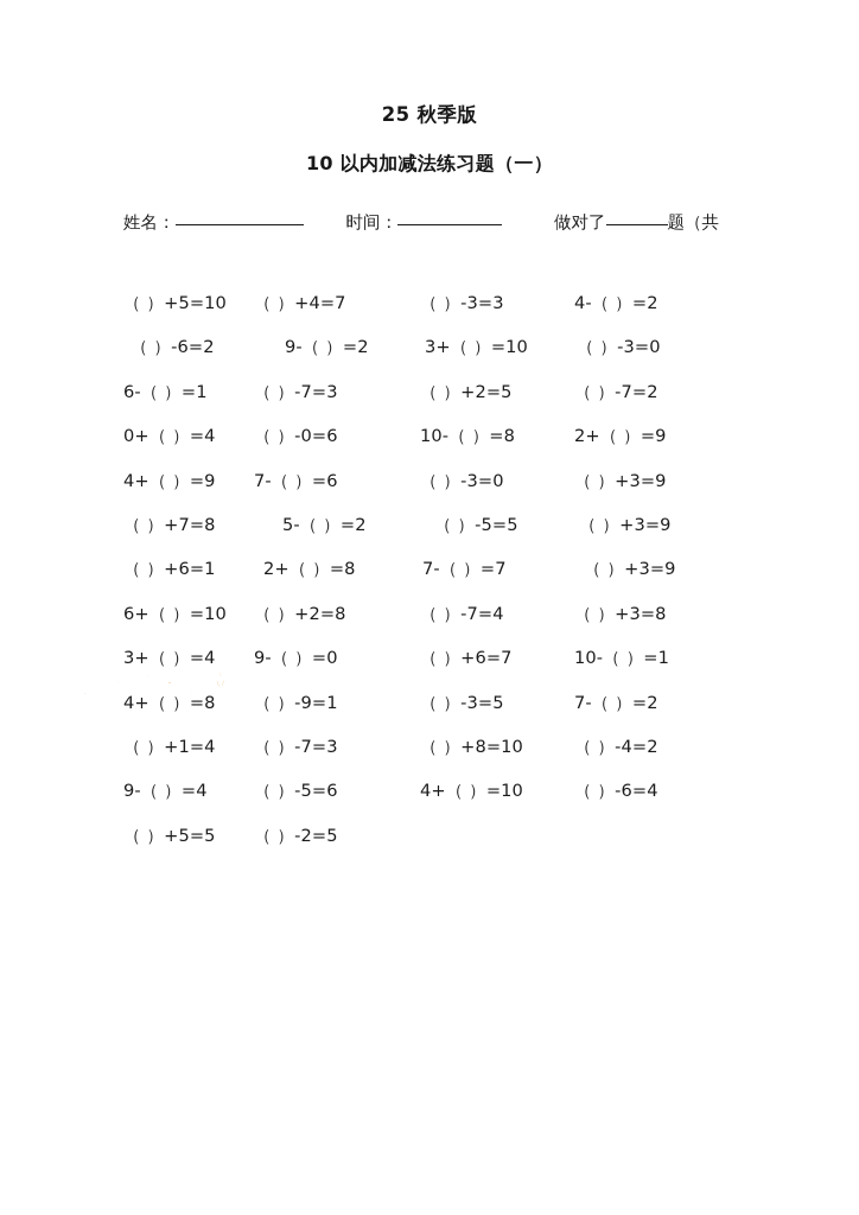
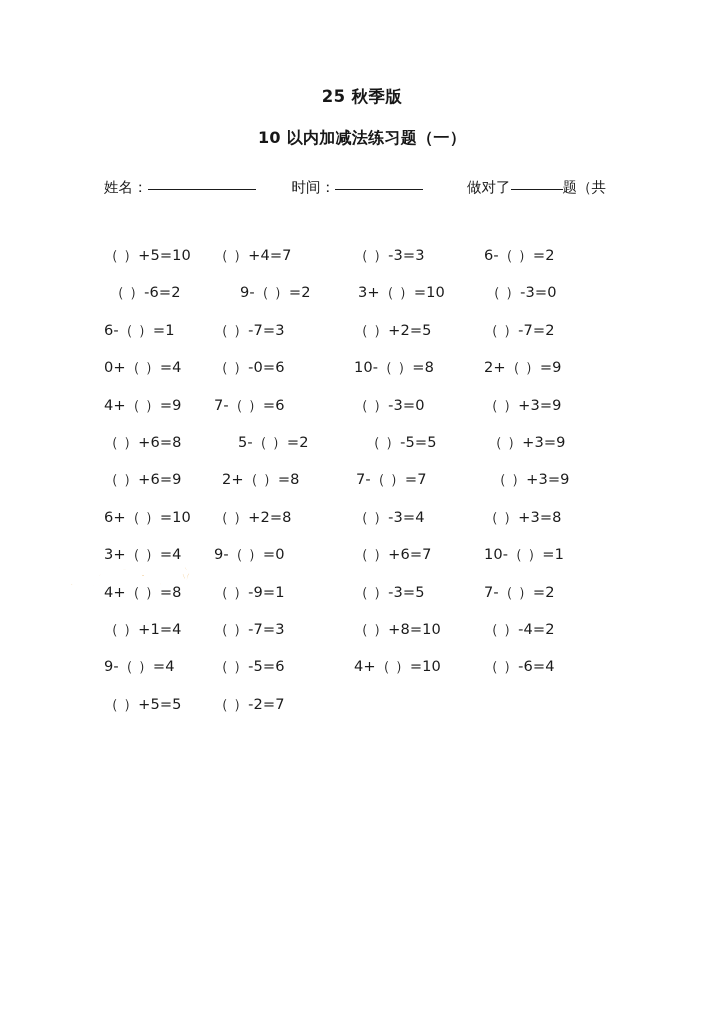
  25 秋季版
  10 以内加减法练习题（一）
  姓名：
  时间：
  做对了
  题（共
  （ ）+5=10
  （ ）+4=7
  （ ）-3=3
- 4-（ ）=2
+ 6-（ ）=2
  （ ）-6=2
  9-（ ）=2
  3+（ ）=10
  （ ）-3=0
  6-（ ）=1
  （ ）-7=3
  （ ）+2=5
  （ ）-7=2
  0+（ ）=4
  （ ）-0=6
  10-（ ）=8
  2+（ ）=9
  4+（ ）=9
  7-（ ）=6
  （ ）-3=0
  （ ）+3=9
- （ ）+7=8
+ （ ）+6=8
  5-（ ）=2
  （ ）-5=5
  （ ）+3=9
- （ ）+6=1
+ （ ）+6=9
  2+（ ）=8
  7-（ ）=7
  （ ）+3=9
  6+（ ）=10
  （ ）+2=8
- （ ）-7=4
+ （ ）-3=4
  （ ）+3=8
  3+（ ）=4
  9-（ ）=0
  （ ）+6=7
  10-（ ）=1
  4+（ ）=8
  （ ）-9=1
  （ ）-3=5
  7-（ ）=2
  （ ）+1=4
  （ ）-7=3
  （ ）+8=10
  （ ）-4=2
  9-（ ）=4
  （ ）-5=6
  4+（ ）=10
  （ ）-6=4
  （ ）+5=5
- （ ）-2=5
+ （ ）-2=7
  拾光云库资源站
